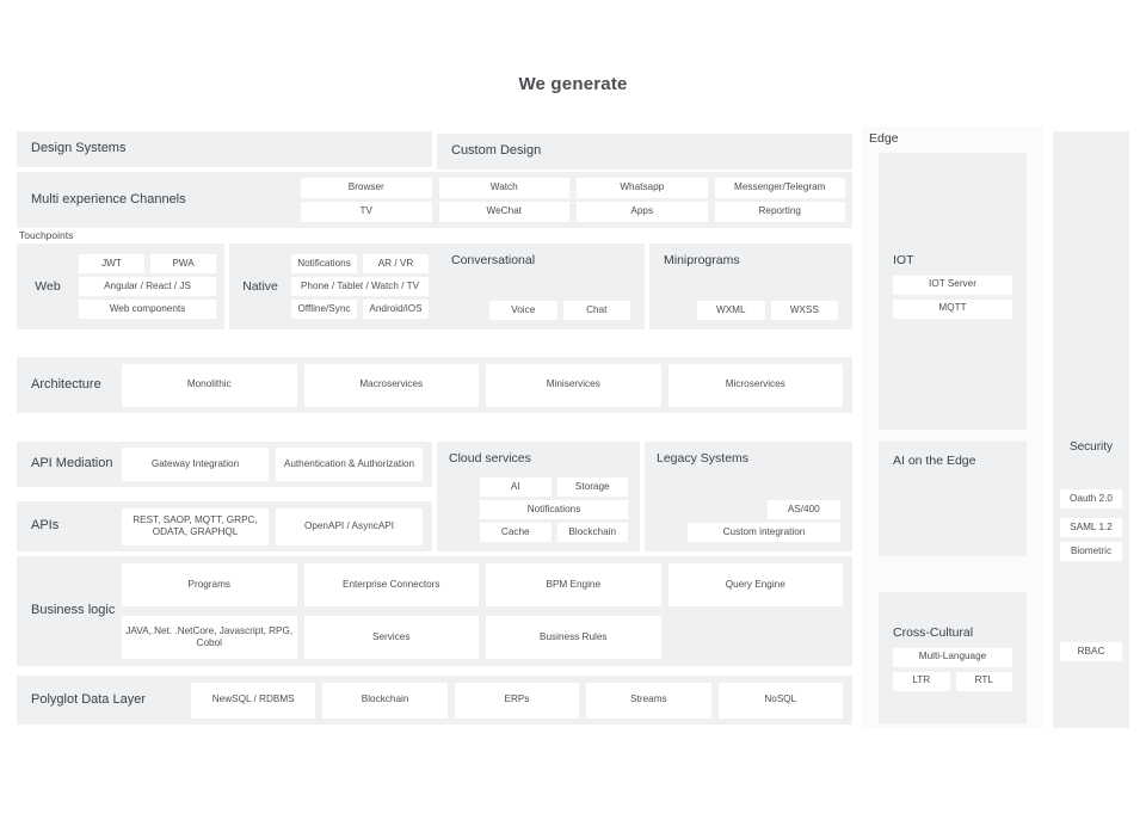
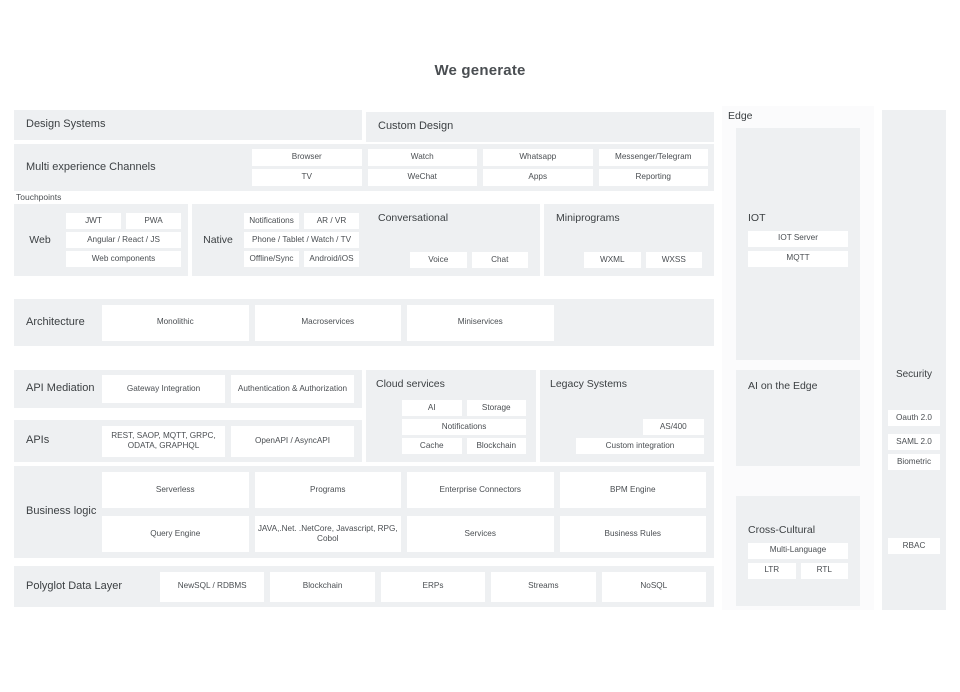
  We generate
  Design Systems
  Custom Design
  Multi experience Channels
  Browser
  Watch
  Whatsapp
  Messenger/Telegram
  TV
  WeChat
  Apps
  Reporting
  Touchpoints
  Web
  JWT
  PWA
  Angular / React / JS
  Web components
  Native
  Notifications
  AR / VR
  Phone / Tablet / Watch / TV
  Offline/Sync
  Android/iOS
  Conversational
  Voice
  Chat
  Miniprograms
  WXML
  WXSS
  Architecture
  Monolithic
  Macroservices
  Miniservices
- Microservices
  API Mediation
  Gateway Integration
  Authentication & Authorization
  APIs
  REST, SAOP, MQTT, GRPC, ODATA, GRAPHQL
  OpenAPI / AsyncAPI
  Cloud services
  AI
  Storage
  Notifications
  Cache
  Blockchain
  Legacy Systems
  AS/400
  Custom integration
  Business logic
+ Serverless
  Programs
  Enterprise Connectors
  BPM Engine
  Query Engine
  JAVA,.Net. .NetCore, Javascript, RPG, Cobol
  Services
  Business Rules
  Polyglot Data Layer
  NewSQL / RDBMS
  Blockchain
  ERPs
  Streams
  NoSQL
  Edge
  IOT
  IOT Server
  MQTT
  AI on the Edge
  Cross-Cultural
  Multi-Language
  LTR
  RTL
  Security
  Oauth 2.0
- SAML 1.2
+ SAML 2.0
  Biometric
  RBAC
